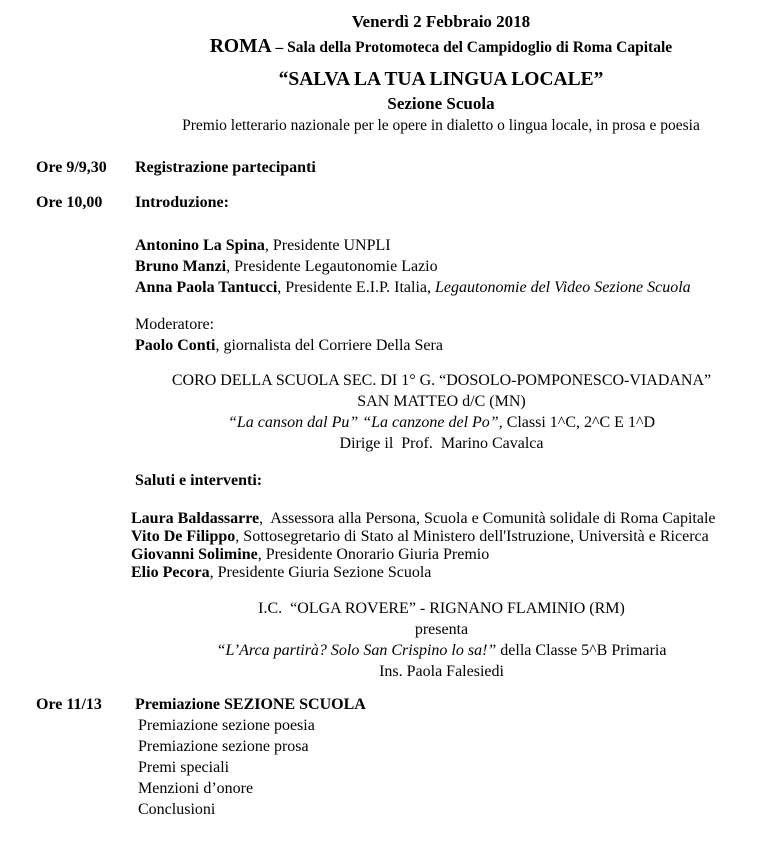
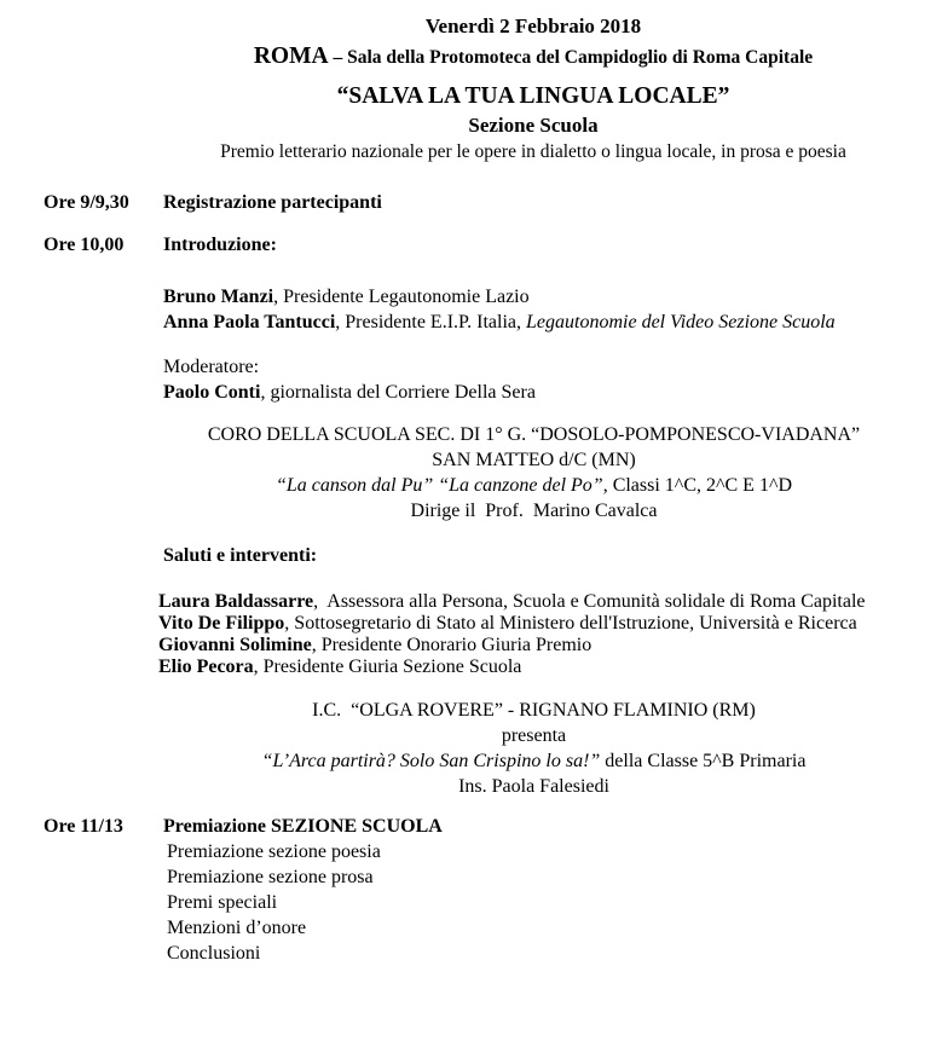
  Venerdì 2 Febbraio 2018
  ROMA – Sala della Protomoteca del Campidoglio di Roma Capitale
  “SALVA LA TUA LINGUA LOCALE”
  Sezione Scuola
  Premio letterario nazionale per le opere in dialetto o lingua locale, in prosa e poesia
  Ore 9/9,30
  Registrazione partecipanti
  Ore 10,00
  Introduzione:
- Antonino La Spina, Presidente UNPLI
  Bruno Manzi, Presidente Legautonomie Lazio
  Anna Paola Tantucci, Presidente E.I.P. Italia, Legautonomie del Video Sezione Scuola
  Moderatore:
  Paolo Conti, giornalista del Corriere Della Sera
  CORO DELLA SCUOLA SEC. DI 1° G. “DOSOLO-POMPONESCO-VIADANA”
  SAN MATTEO d/C (MN)
  “La canson dal Pu” “La canzone del Po”, Classi 1^C, 2^C E 1^D
  Dirige il Prof. Marino Cavalca
  Saluti e interventi:
  Laura Baldassarre, Assessora alla Persona, Scuola e Comunità solidale di Roma Capitale
  Vito De Filippo, Sottosegretario di Stato al Ministero dell'Istruzione, Università e Ricerca
  Giovanni Solimine, Presidente Onorario Giuria Premio
  Elio Pecora, Presidente Giuria Sezione Scuola
  I.C. “OLGA ROVERE” - RIGNANO FLAMINIO (RM)
  presenta
  “L’Arca partirà? Solo San Crispino lo sa!” della Classe 5^B Primaria
  Ins. Paola Falesiedi
  Ore 11/13
  Premiazione SEZIONE SCUOLA
  Premiazione sezione poesia
  Premiazione sezione prosa
  Premi speciali
  Menzioni d’onore
  Conclusioni
